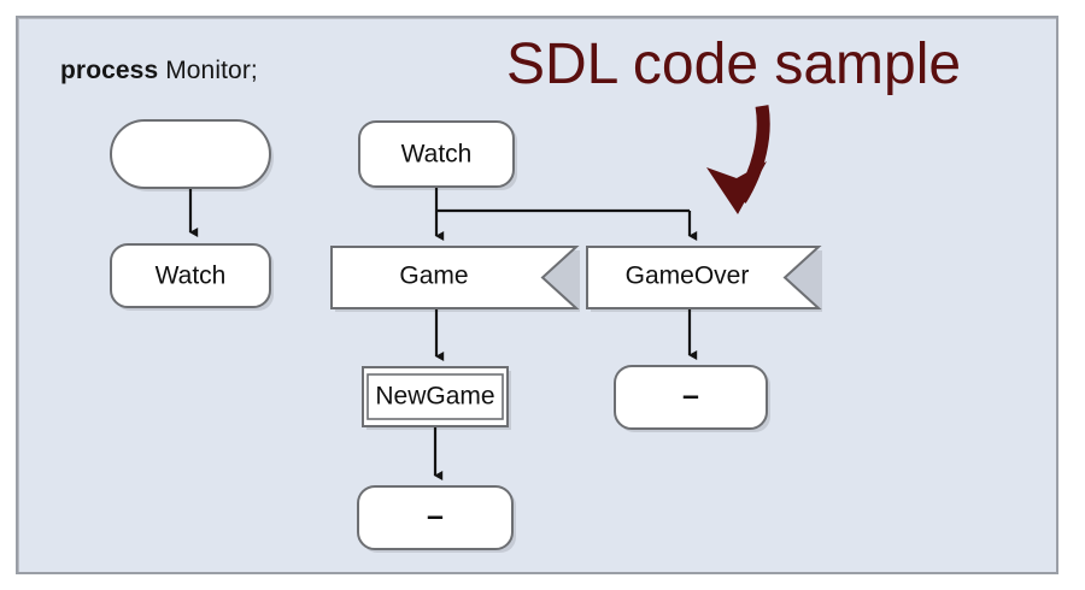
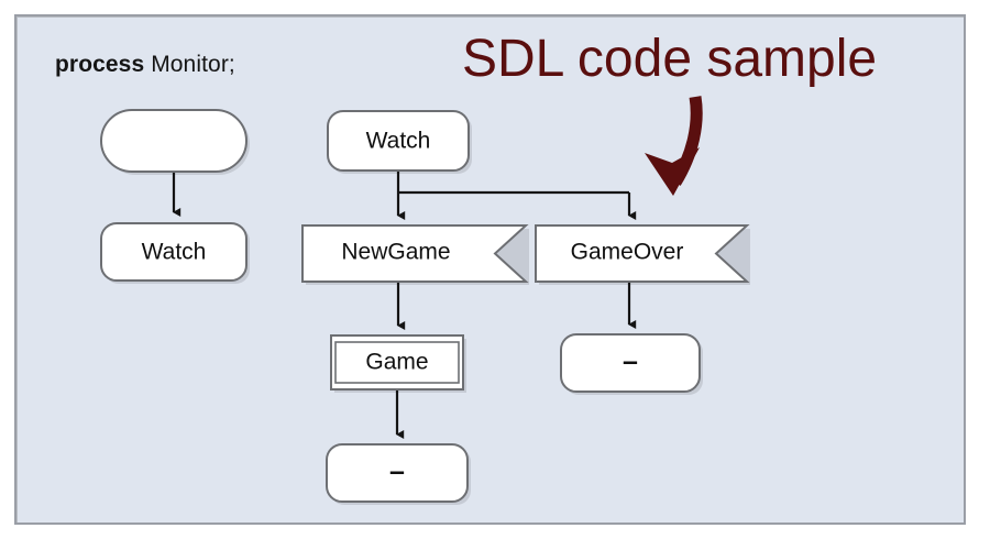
  process Monitor;
  SDL code sample
  Watch
  Watch
- Game
+ NewGame
  GameOver
- NewGame
+ Game
  –
  –
